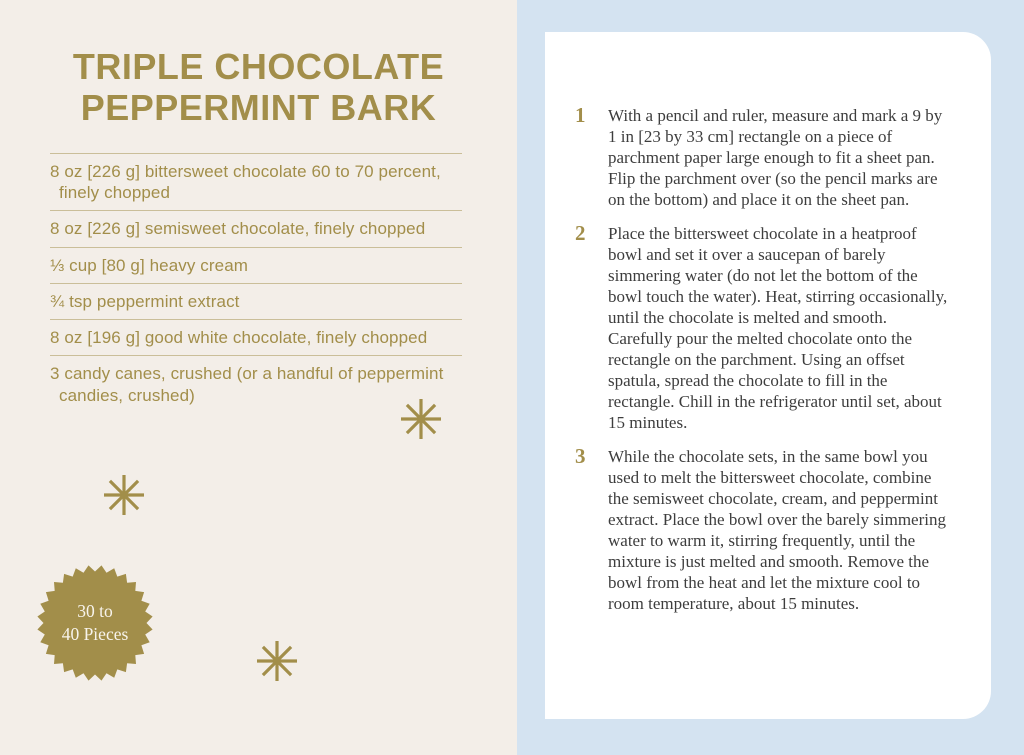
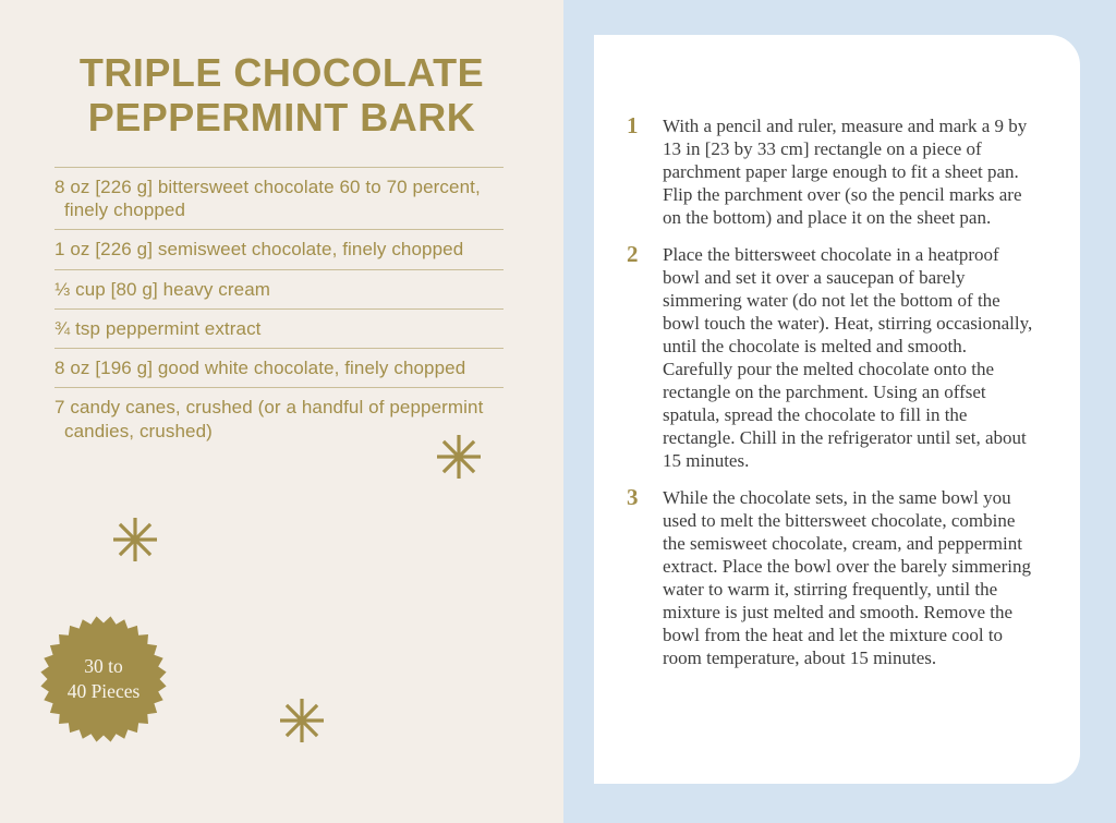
  TRIPLE CHOCOLATE PEPPERMINT BARK
  8 oz [226 g] bittersweet chocolate 60 to 70 percent, finely chopped
- 8 oz [226 g] semisweet chocolate, finely chopped
+ 1 oz [226 g] semisweet chocolate, finely chopped
  ⅓ cup [80 g] heavy cream
  ¾ tsp peppermint extract
  8 oz [196 g] good white chocolate, finely chopped
- 3 candy canes, crushed (or a handful of peppermint candies, crushed)
+ 7 candy canes, crushed (or a handful of peppermint candies, crushed)
  30 to
  40 Pieces
  1
- With a pencil and ruler, measure and mark a 9 by 1 in [23 by 33 cm] rectangle on a piece of parchment paper large enough to fit a sheet pan. Flip the parchment over (so the pencil marks are on the bottom) and place it on the sheet pan.
+ With a pencil and ruler, measure and mark a 9 by 13 in [23 by 33 cm] rectangle on a piece of parchment paper large enough to fit a sheet pan. Flip the parchment over (so the pencil marks are on the bottom) and place it on the sheet pan.
  2
  Place the bittersweet chocolate in a heatproof bowl and set it over a saucepan of barely simmering water (do not let the bottom of the bowl touch the water). Heat, stirring occasionally, until the chocolate is melted and smooth. Carefully pour the melted chocolate onto the rectangle on the parchment. Using an offset spatula, spread the chocolate to fill in the rectangle. Chill in the refrigerator until set, about 15 minutes.
  3
  While the chocolate sets, in the same bowl you used to melt the bittersweet chocolate, combine the semisweet chocolate, cream, and peppermint extract. Place the bowl over the barely simmering water to warm it, stirring frequently, until the mixture is just melted and smooth. Remove the bowl from the heat and let the mixture cool to room temperature, about 15 minutes.
